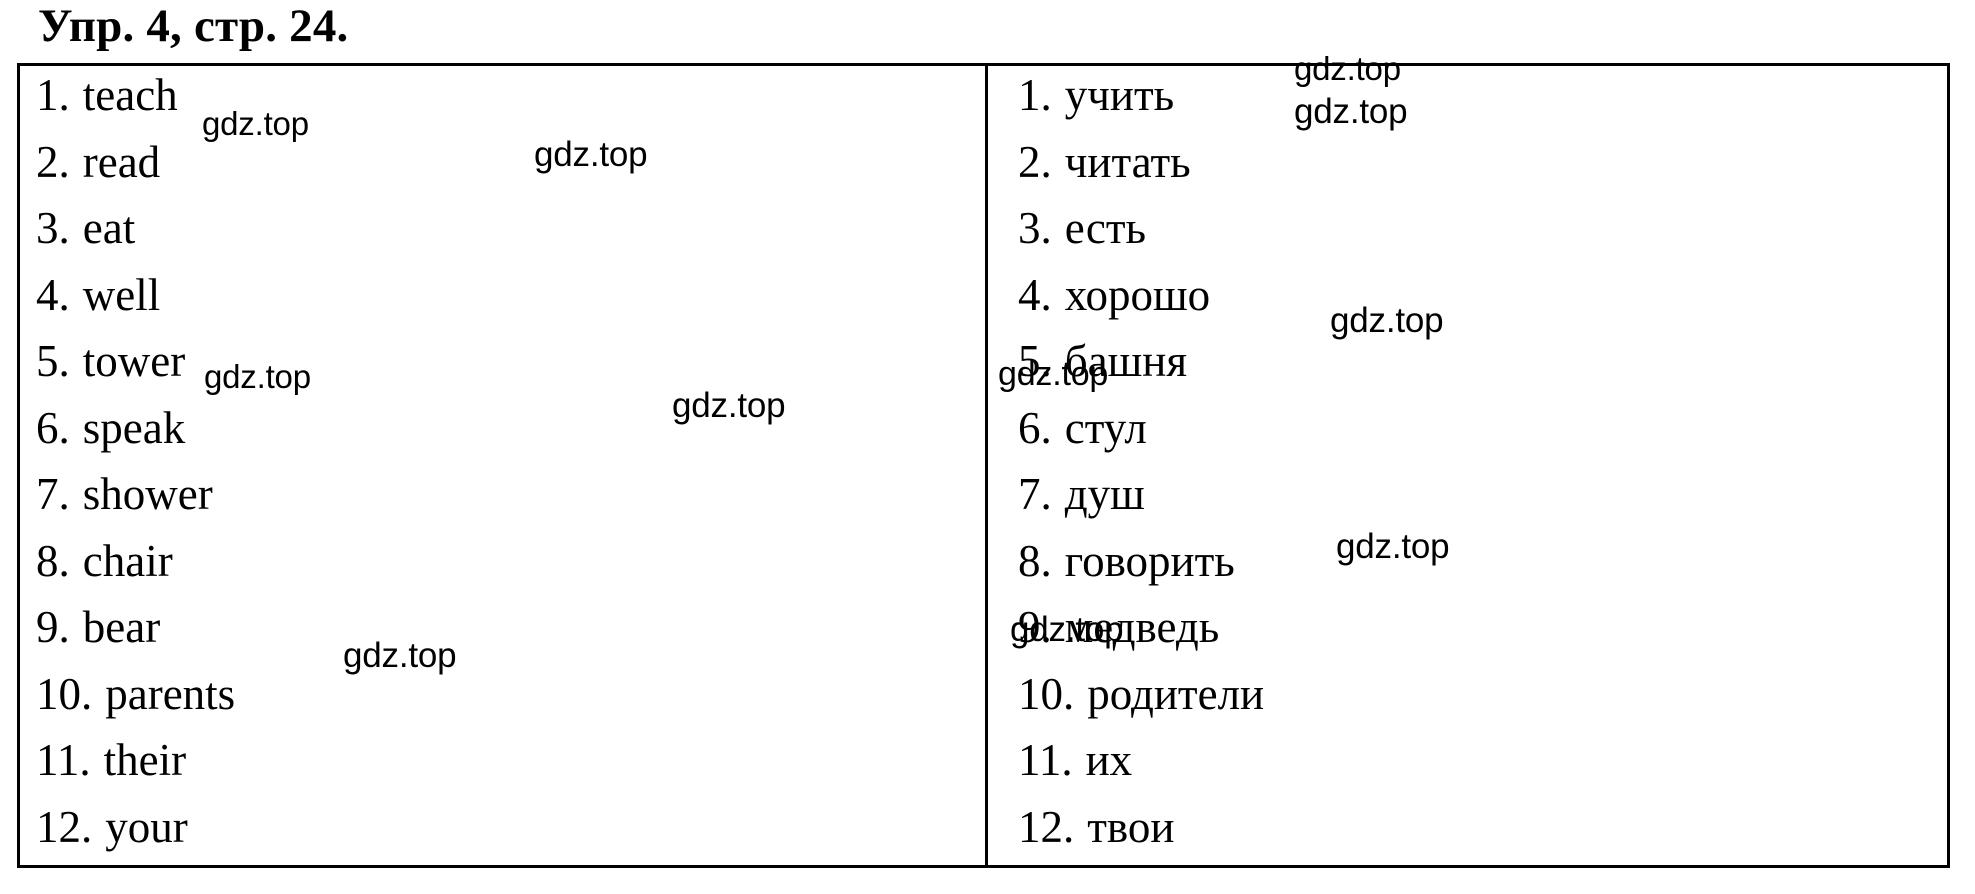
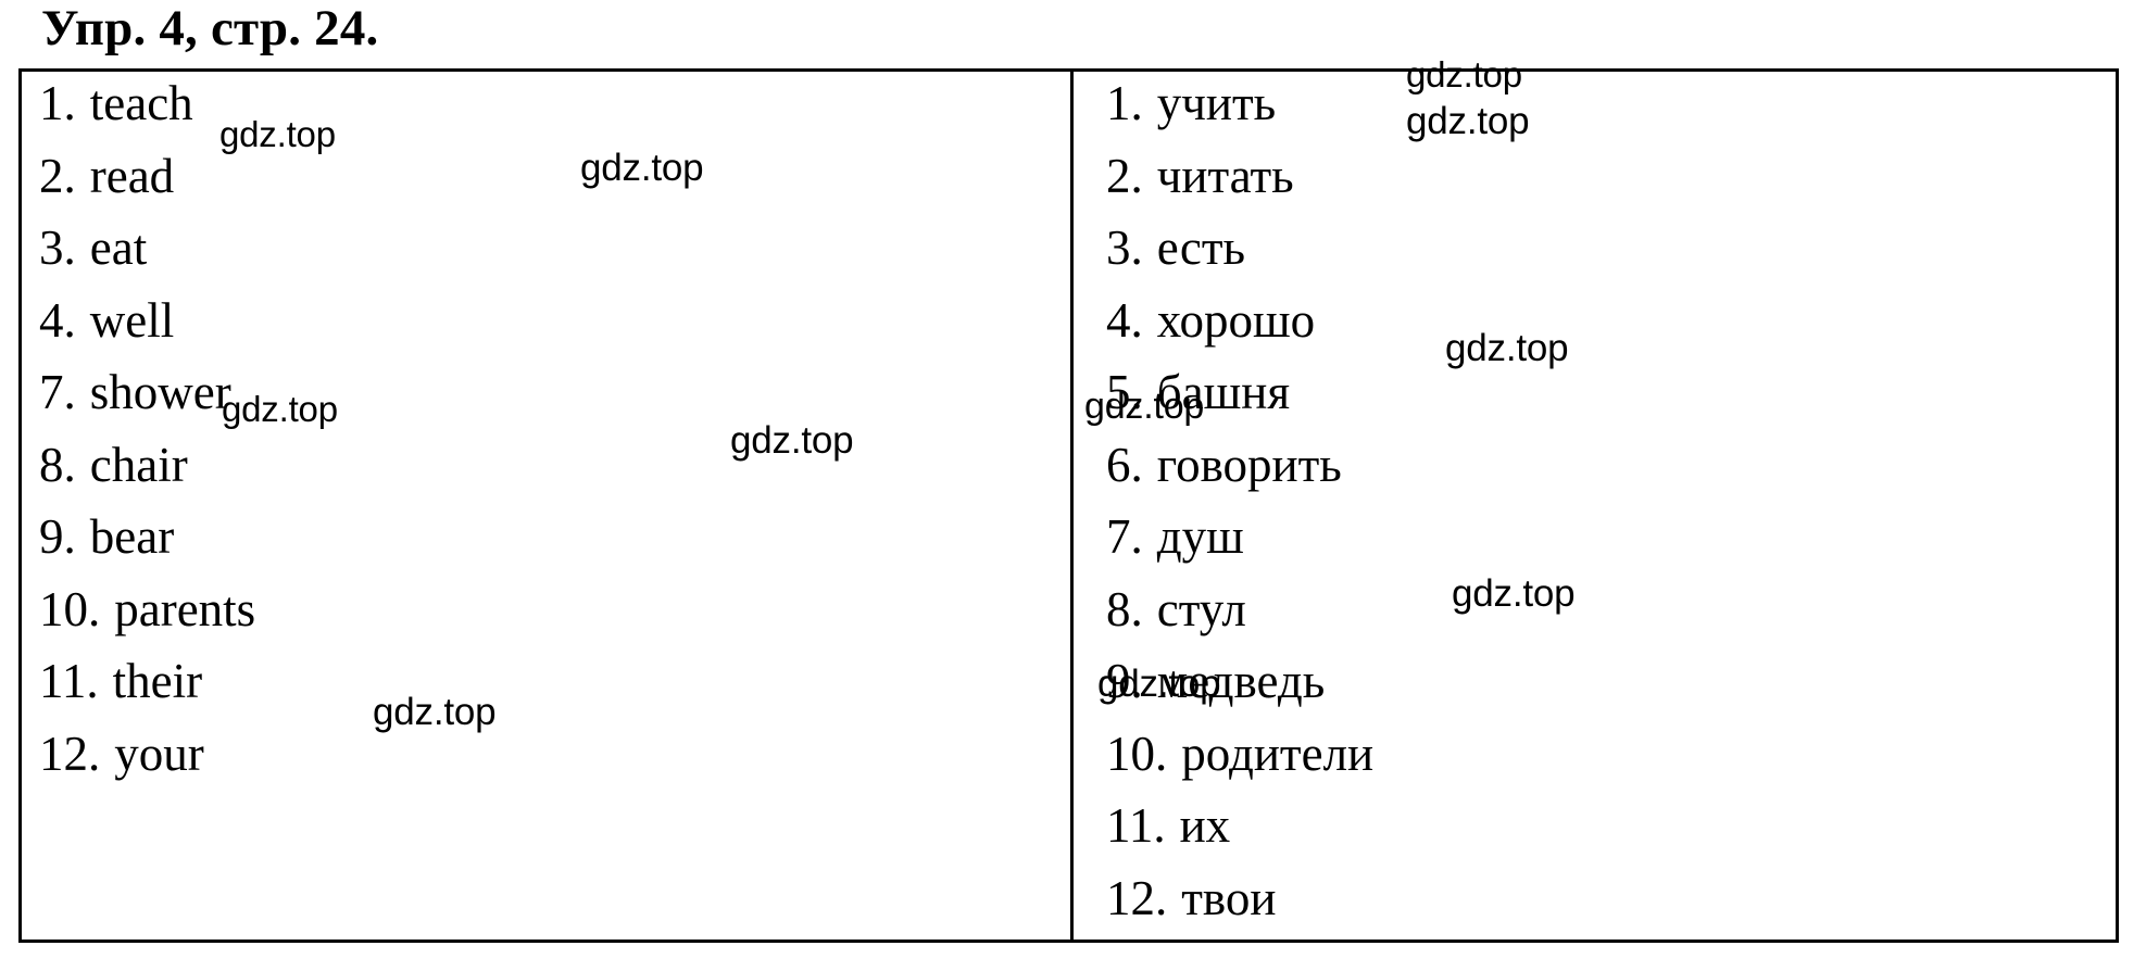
  Упр. 4, стр. 24.
  1. teach
  2. read
  3. eat
  4. well
- 5. tower
- 6. speak
  7. shower
  8. chair
  9. bear
  10. parents
  11. their
  12. your
  1. учить
  2. читать
  3. есть
  4. хорошо
  5. башня
- 6. стул
+ 6. говорить
  7. душ
- 8. говорить
+ 8. стул
  9. медведь
  10. родители
  11. их
  12. твои
  gdz.top
  gdz.top
  gdz.top
  gdz.top
  gdz.top
  gdz.top
  gdz.top
  gdz.top
  gdz.top
  gdz.top
  gdz.top
